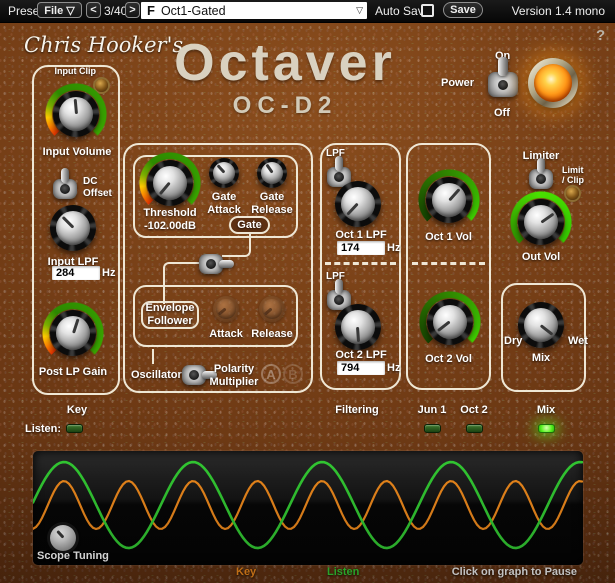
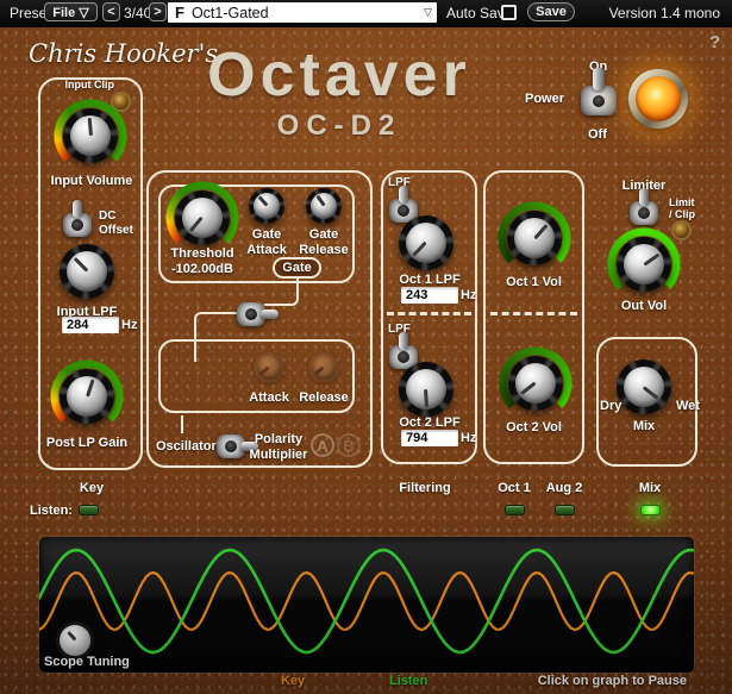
  File ▽
  <
  3/4
  >
  F
  Oct1-Gated
  ▽
  Save
  Version 1.4 mono
  Chris Hooker's
  Octaver
  OC-D2
  ?
  Power
  On
  Off
  Input Clip
  Input Volume
  DC
  Offset
  Input LPF
  284
  Hz
  Post LP Gain
  Threshold
  -102.00dB
  Gate
  Attack
  Gate
  Release
  Gate
- Envelope
- Follower
  Attack
  Release
  Oscillator
  Polarity
  Multiplier
  A
  B
  LPF
  Oct 1 LPF
- 174
+ 243
  Hz
  LPF
  Oct 2 LPF
  794
  Hz
  Oct 1 Vol
  Oct 2 Vol
  Limiter
  Limit
  / Clip
  Out Vol
  Dry
  Wet
  Mix
  Key
  Listen:
  Filtering
- Jun 1
+ Oct 1
- Oct 2
+ Aug 2
  Mix
